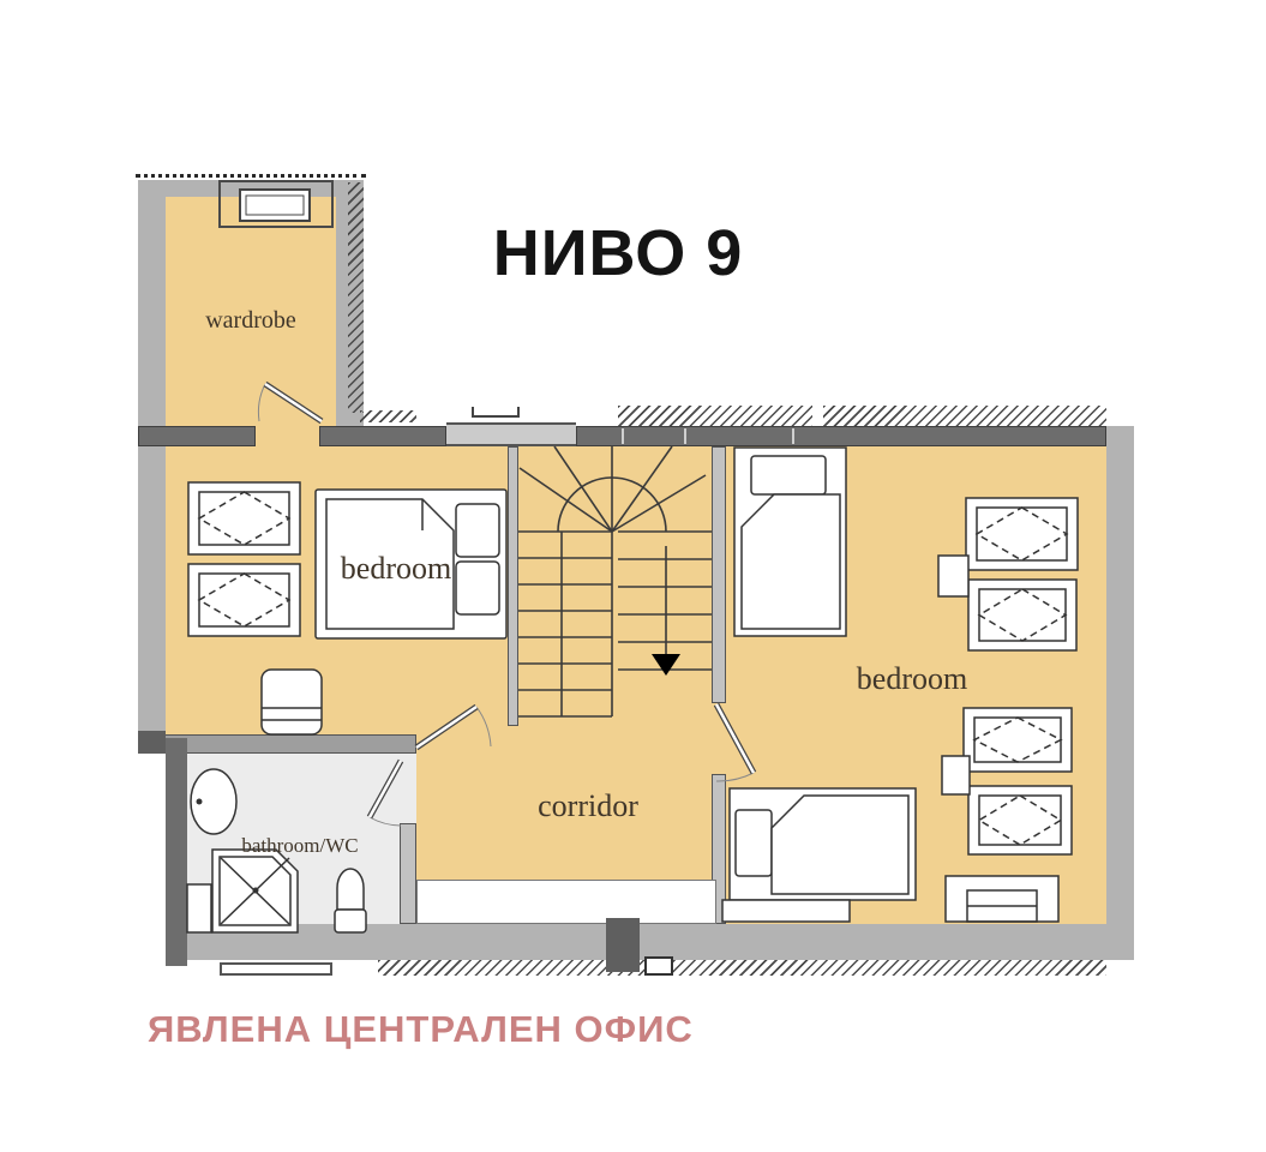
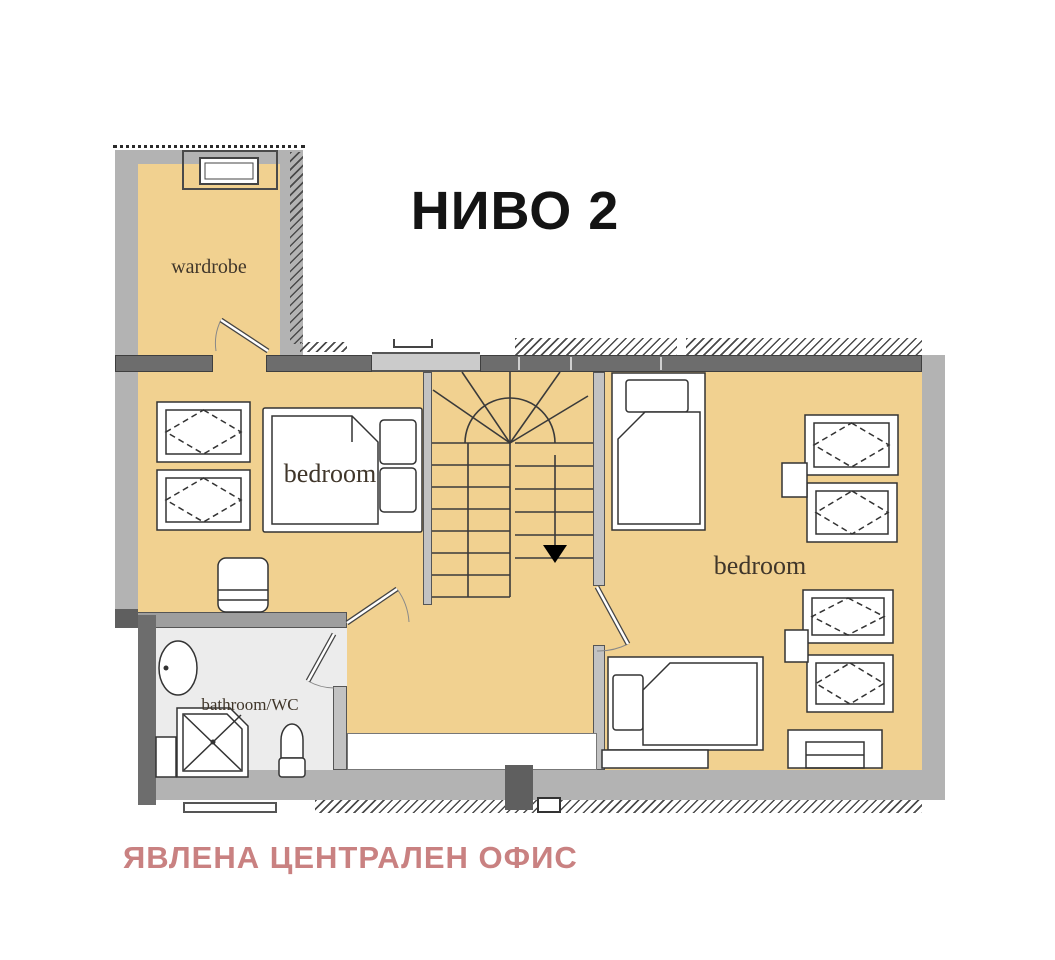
- НИВО 9
+ НИВО 2
  wardrobe
  bedroom
  bedroom
- corridor
  bathroom/WC
  ЯВЛЕНА ЦЕНТРАЛЕН ОФИС
